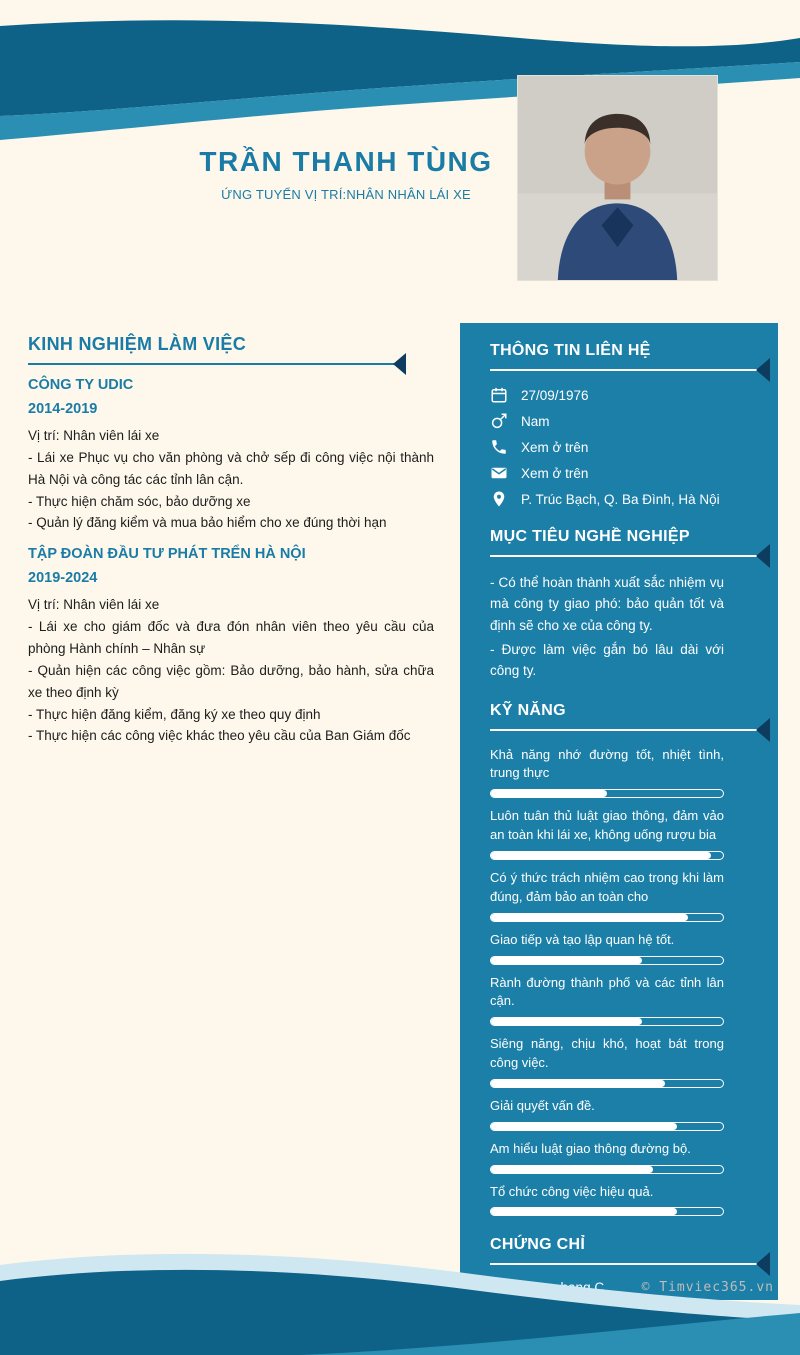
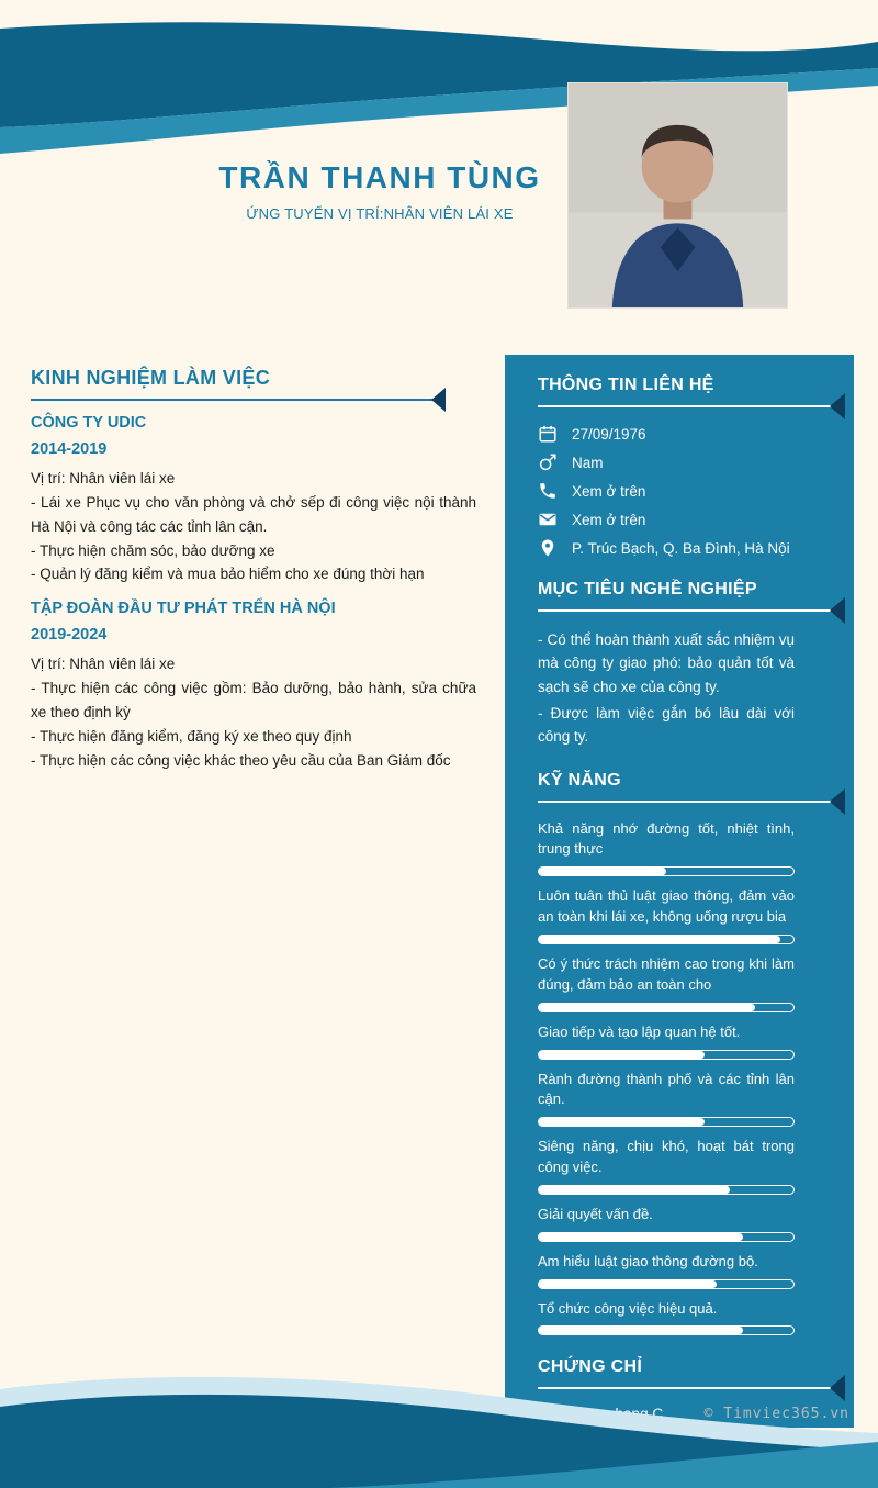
  TRẦN THANH TÙNG
- ỨNG TUYỂN VỊ TRÍ:NHÂN NHÂN LÁI XE
+ ỨNG TUYỂN VỊ TRÍ:NHÂN VIÊN LÁI XE
  KINH NGHIỆM LÀM VIỆC
  CÔNG TY UDIC
  2014-2019
  Vị trí: Nhân viên lái xe
  - Lái xe Phục vụ cho văn phòng và chở sếp đi công việc nội thành Hà Nội và công tác các tỉnh lân cận.
  - Thực hiện chăm sóc, bảo dưỡng xe
  - Quản lý đăng kiểm và mua bảo hiểm cho xe đúng thời hạn
  TẬP ĐOÀN ĐẦU TƯ PHÁT TRỂN HÀ NỘI
  2019-2024
  Vị trí: Nhân viên lái xe
- - Lái xe cho giám đốc và đưa đón nhân viên theo yêu cầu của phòng Hành chính – Nhân sự
- - Quản hiện các công việc gồm: Bảo dưỡng, bảo hành, sửa chữa xe theo định kỳ
+ - Thực hiện các công việc gồm: Bảo dưỡng, bảo hành, sửa chữa xe theo định kỳ
  - Thực hiện đăng kiểm, đăng ký xe theo quy định
  - Thực hiện các công việc khác theo yêu cầu của Ban Giám đốc
  THÔNG TIN LIÊN HỆ
  27/09/1976
  Nam
  Xem ở trên
  Xem ở trên
  P. Trúc Bạch, Q. Ba Đình, Hà Nội
  MỤC TIÊU NGHỀ NGHIỆP
- - Có thể hoàn thành xuất sắc nhiệm vụ mà công ty giao phó: bảo quản tốt và định sẽ cho xe của công ty.
+ - Có thể hoàn thành xuất sắc nhiệm vụ mà công ty giao phó: bảo quản tốt và sạch sẽ cho xe của công ty.
  - Được làm việc gắn bó lâu dài với công ty.
  KỸ NĂNG
  Khả năng nhớ đường tốt, nhiệt tình, trung thực
  Luôn tuân thủ luật giao thông, đảm vảo an toàn khi lái xe, không uống rượu bia
  Có ý thức trách nhiệm cao trong khi làm đúng, đảm bảo an toàn cho
  Giao tiếp và tạo lập quan hệ tốt.
  Rành đường thành phố và các tỉnh lân cận.
  Siêng năng, chịu khó, hoạt bát trong công việc.
  Giải quyết vấn đề.
  Am hiểu luật giao thông đường bộ.
  Tổ chức công việc hiệu quả.
  CHỨNG CHỈ
  © Timviec365.vn
